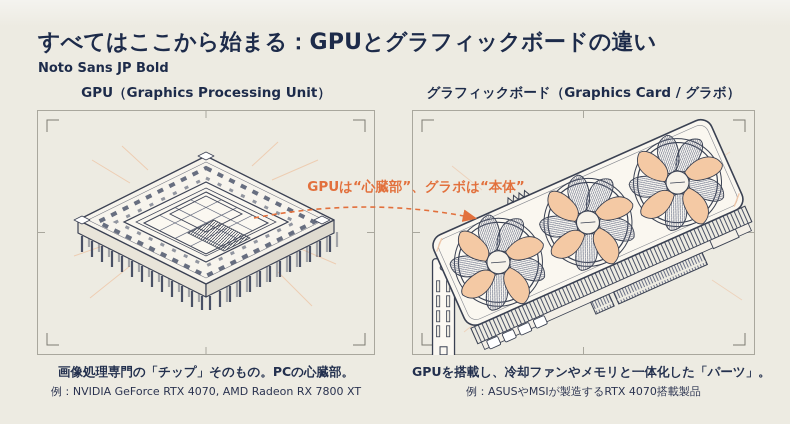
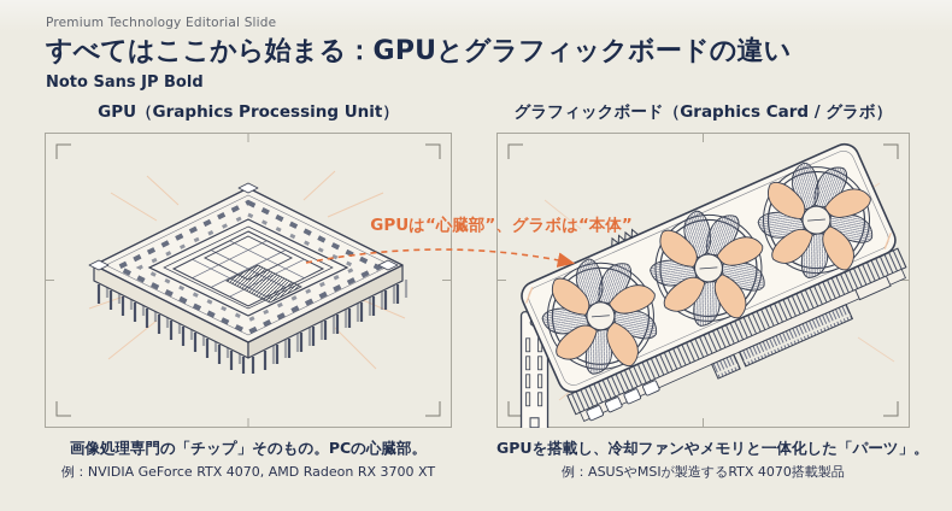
+ Premium Technology Editorial Slide
  すべてはここから始まる：GPUとグラフィックボードの違い
  Noto Sans JP Bold
  GPU（Graphics Processing Unit）
  画像処理専門の「チップ」そのもの。PCの心臓部。
- 例：NVIDIA GeForce RTX 4070, AMD Radeon RX 7800 XT
+ 例：NVIDIA GeForce RTX 4070, AMD Radeon RX 3700 XT
  グラフィックボード（Graphics Card / グラボ）
  GPUを搭載し、冷却ファンやメモリと一体化した「パーツ」
  例：ASUSやMSIが製造するRTX 4070搭載製品
  GPUは“心臓部”、グラボは“本体”
